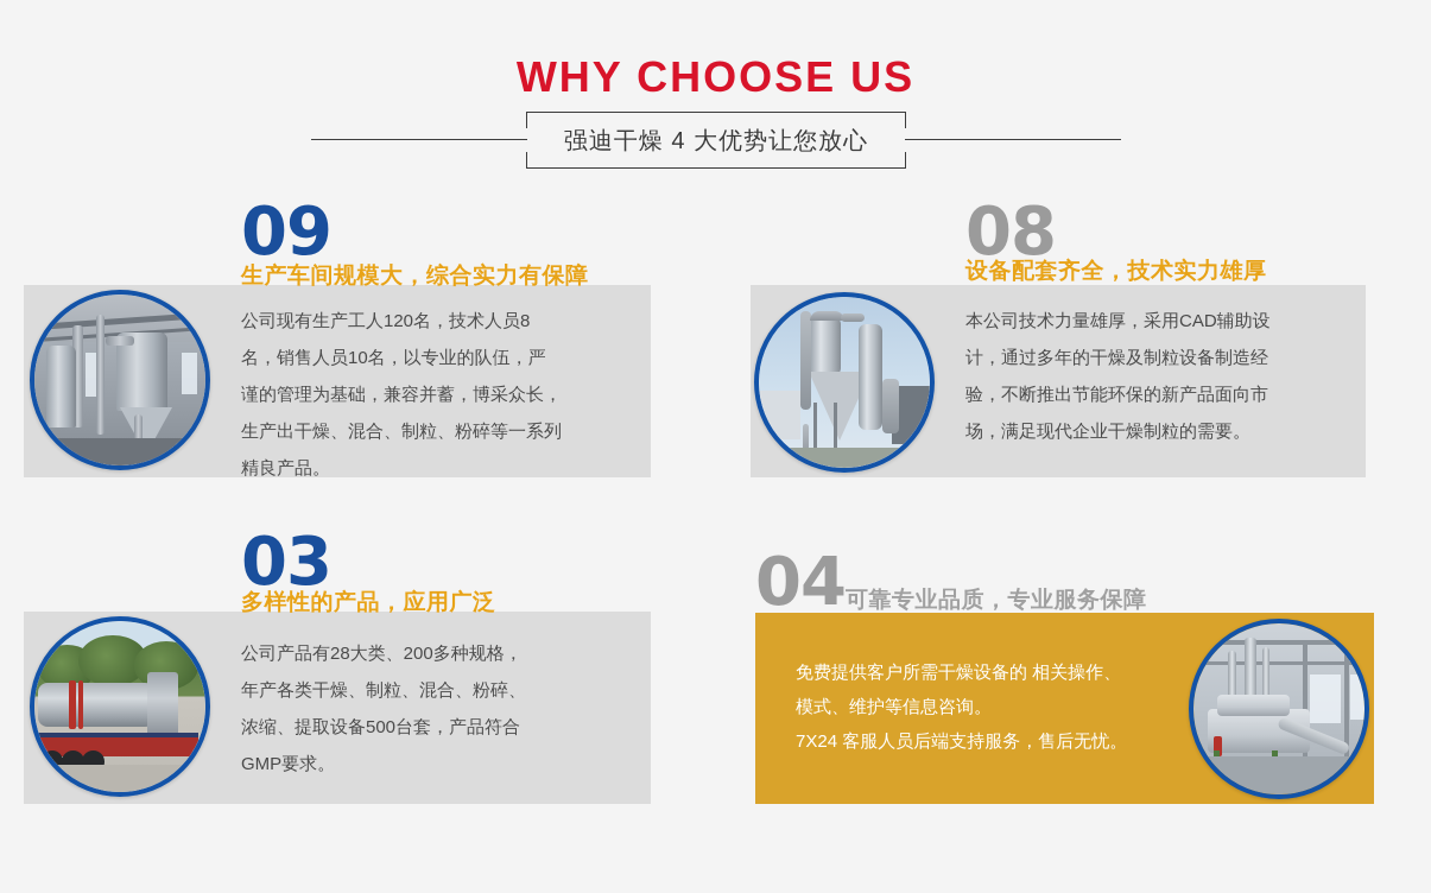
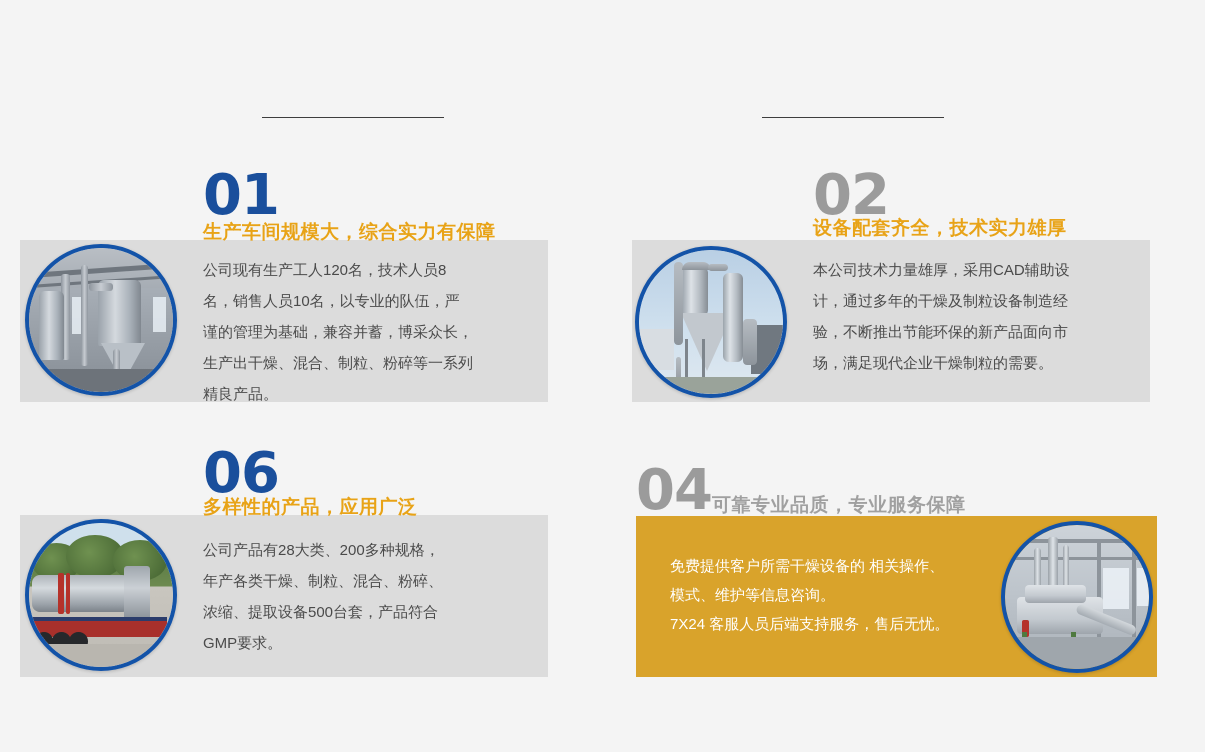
- WHY CHOOSE US
- 强迪干燥 4 大优势让您放心
- 09
+ 01
  生产车间规模大，综合实力有保障
  公司现有生产工人120名，技术人员8
  名，销售人员10名，以专业的队伍，严
  谨的管理为基础，兼容并蓄，博采众长，
  生产出干燥、混合、制粒、粉碎等一系列
  精良产品。
- 08
+ 02
  设备配套齐全，技术实力雄厚
  本公司技术力量雄厚，采用CAD辅助设
  计，通过多年的干燥及制粒设备制造经
  验，不断推出节能环保的新产品面向市
  场，满足现代企业干燥制粒的需要。
- 03
+ 06
  多样性的产品，应用广泛
  公司产品有28大类、200多种规格，
  年产各类干燥、制粒、混合、粉碎、
  浓缩、提取设备500台套，产品符合
  GMP要求。
  04
  可靠专业品质，专业服务保障
  免费提供客户所需干燥设备的 相关操作、
  模式、维护等信息咨询。
  7X24 客服人员后端支持服务，售后无忧。
